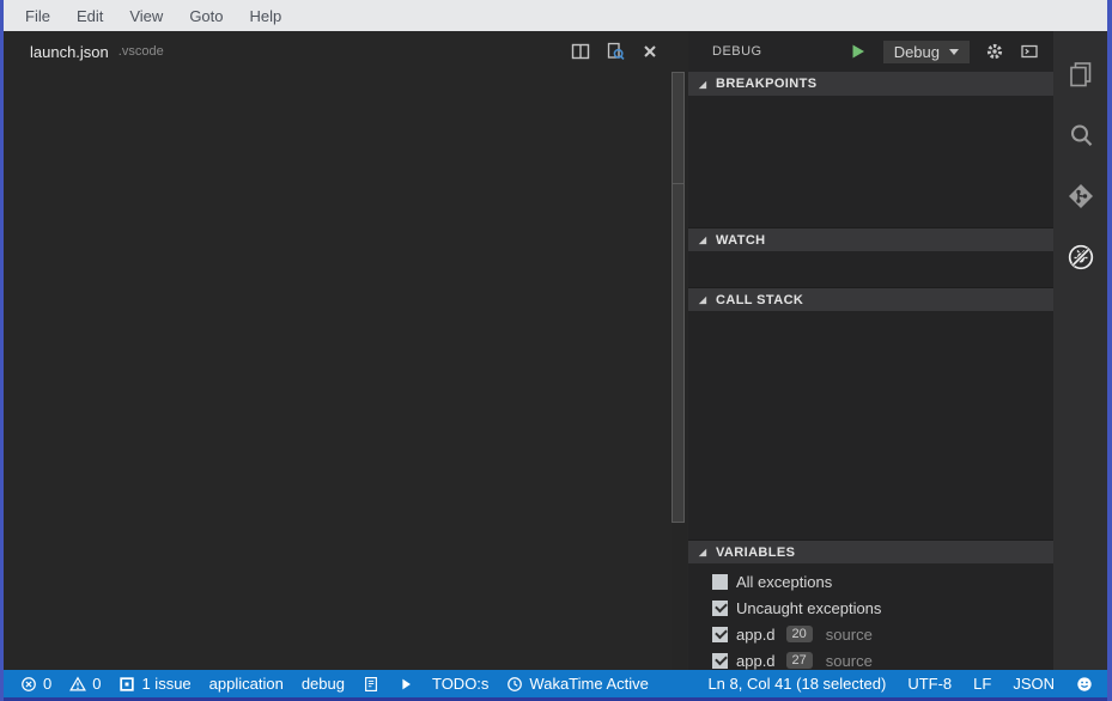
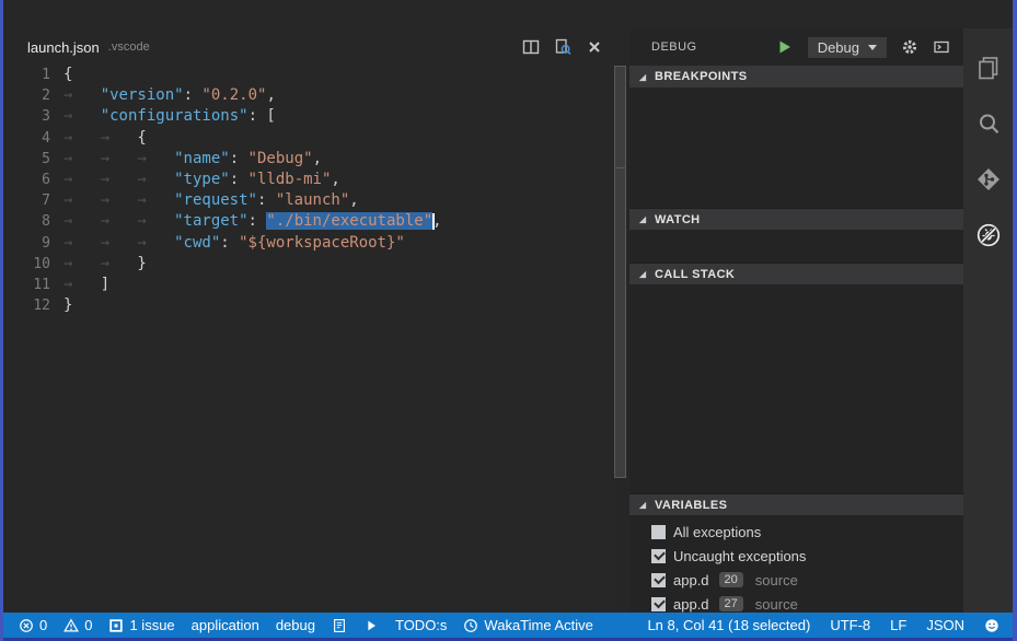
- File
- Edit
- View
- Goto
- Help
  launch.json
  .vscode
+ 1
+ {
+ 2
+ → "version": "0.2.0",
+ 3
+ → "configurations": [
+ 4
+ → → {
+ 5
+ → → → "name": "Debug",
+ 6
+ → → → "type": "lldb-mi",
+ 7
+ → → → "request": "launch",
+ 8
+ → → → "target": "./bin/executable",
+ 9
+ → → → "cwd": "${workspaceRoot}"
+ 10
+ → → }
+ 11
+ → ]
+ 12
+ }
  DEBUG
  Debug
  BREAKPOINTS
  WATCH
  CALL STACK
  VARIABLES
  All exceptions
  Uncaught exceptions
  app.d
  20
  source
  app.d
  27
  source
  0
  0
  1 issue
  application
  debug
  TODO:s
  WakaTime Active
  Ln 8, Col 41 (18 selected)
  UTF-8
  LF
  JSON
